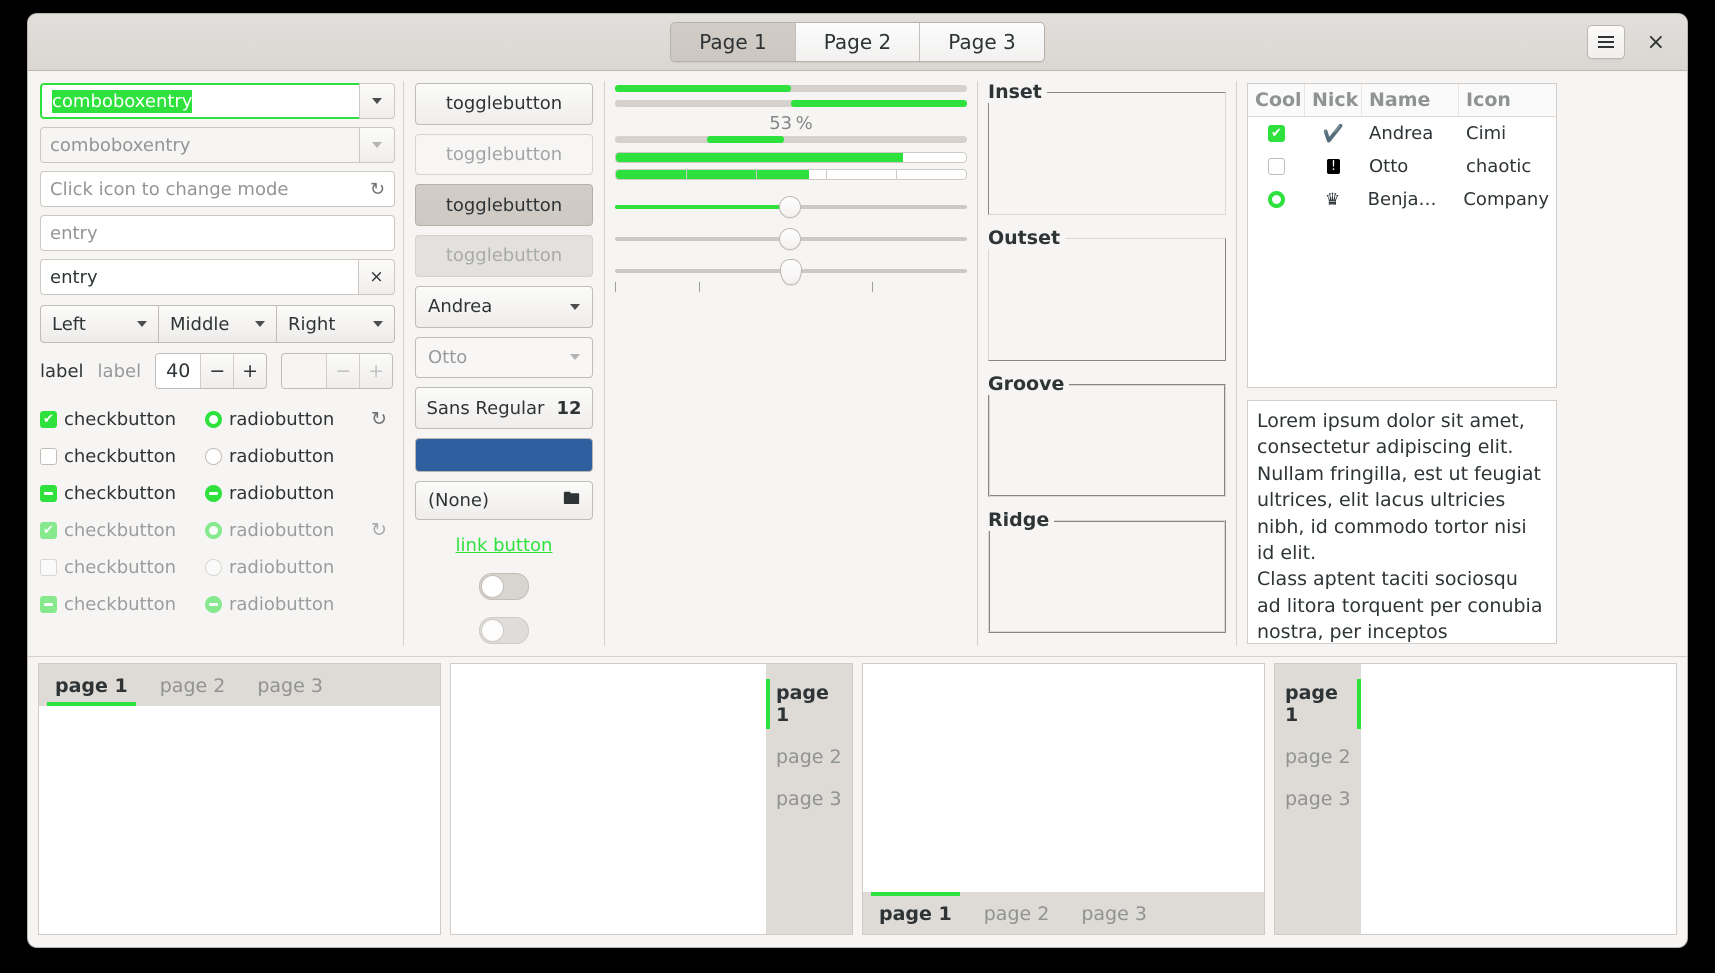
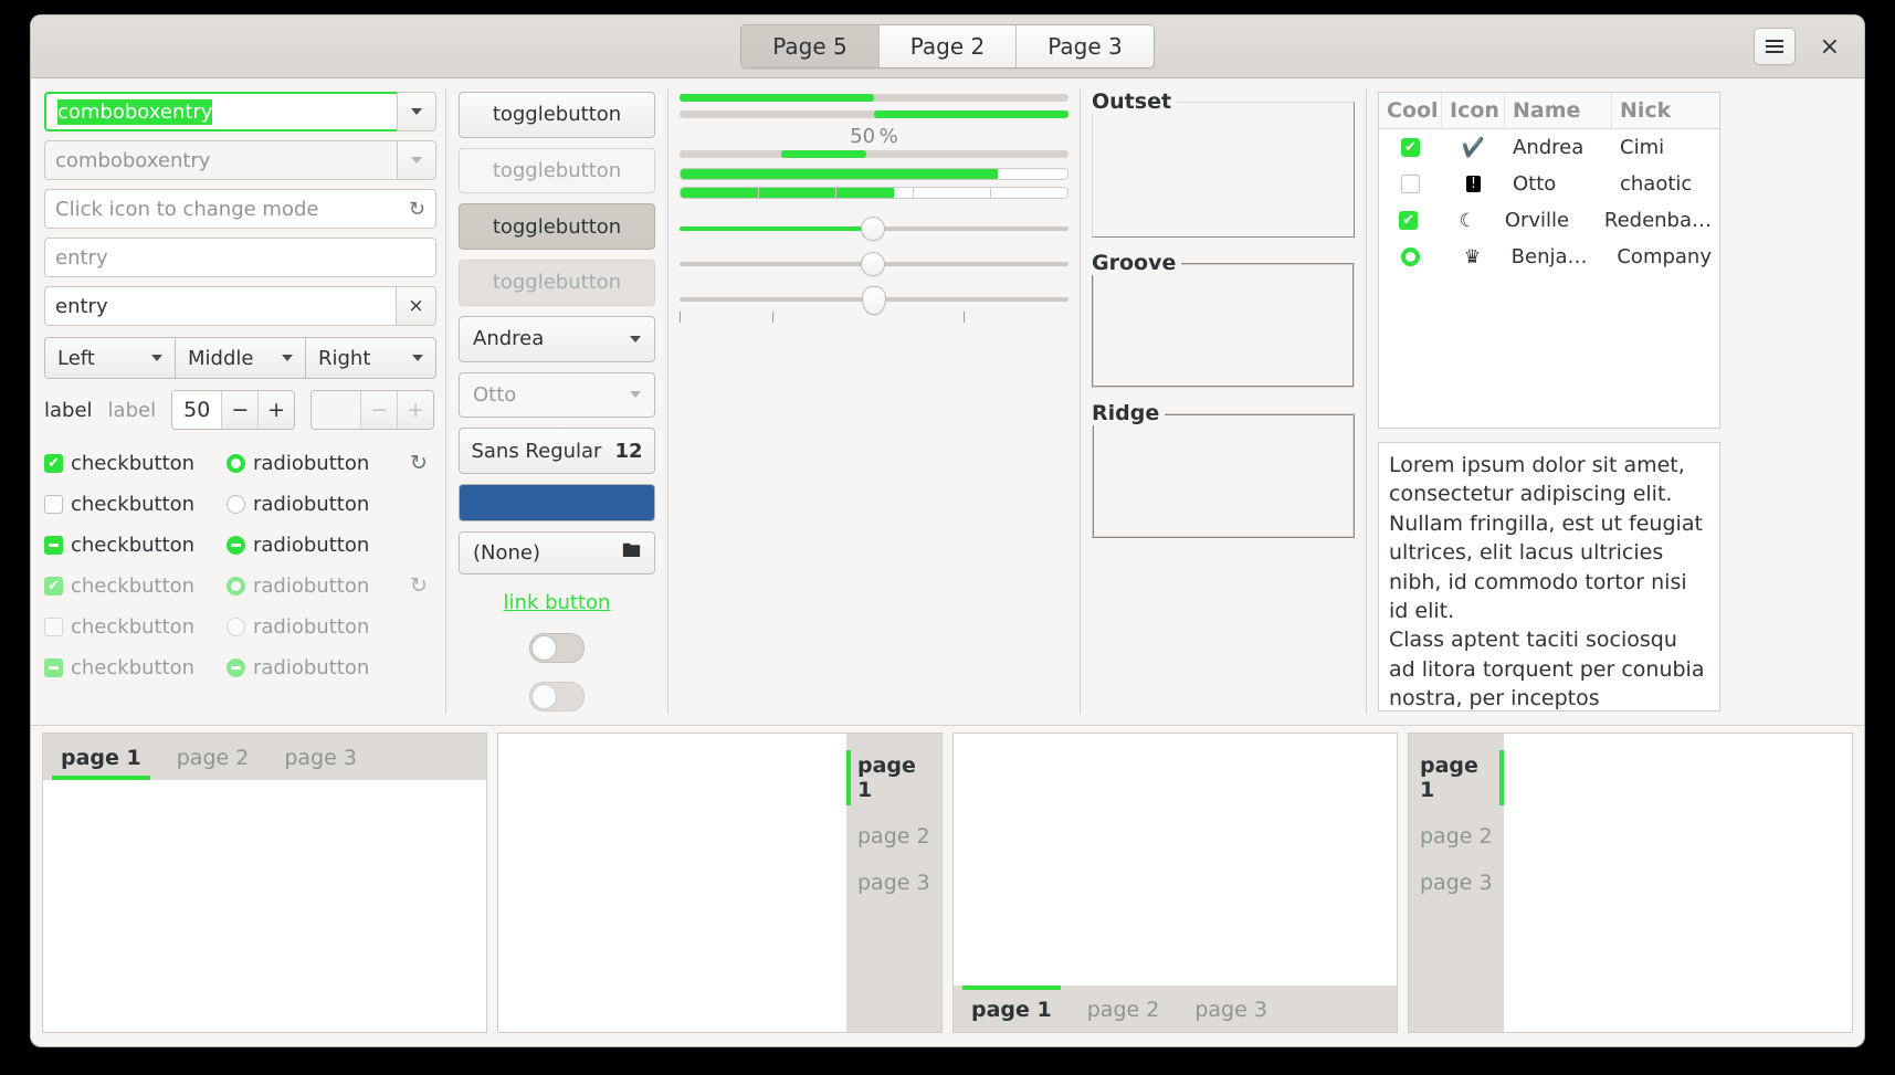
- Page 1
+ Page 5
  Page 2
  Page 3
  ×
  comboboxentry
  comboboxentry
  Click icon to change mode
  ↻
  entry
  entry
  ×
  Left
  Middle
  Right
  label
  label
- 40
+ 50
  −
  +
  −
  +
  checkbutton
  radiobutton
  ↻
  checkbutton
  radiobutton
  checkbutton
  radiobutton
  checkbutton
  radiobutton
  ↻
  checkbutton
  radiobutton
  checkbutton
  radiobutton
  togglebutton
  togglebutton
  togglebutton
  togglebutton
  Andrea
  Otto
  Sans Regular
  12
  (None)
  🖿
  link button
- 53 %
+ 50 %
- Inset
  Outset
  Groove
  Ridge
  Cool
- Nick
+ Icon
  Name
- Icon
+ Nick
  ✔️
  Andrea
  Cimi
  !
  Otto
  chaotic
+ ☾
+ Orville
+ Redenba…
  ♛
  Benja…
  Company
  Lorem ipsum dolor sit amet, consectetur adipiscing elit. Nullam fringilla, est ut feugiat ultrices, elit lacus ultricies nibh, id commodo tortor nisi id elit.
  Class aptent taciti sociosqu ad litora torquent per conubia nostra, per inceptos
  page 1
  page 2
  page 3
  page 1
  page 2
  page 3
  page 1
  page 2
  page 3
  page 1
  page 2
  page 3
